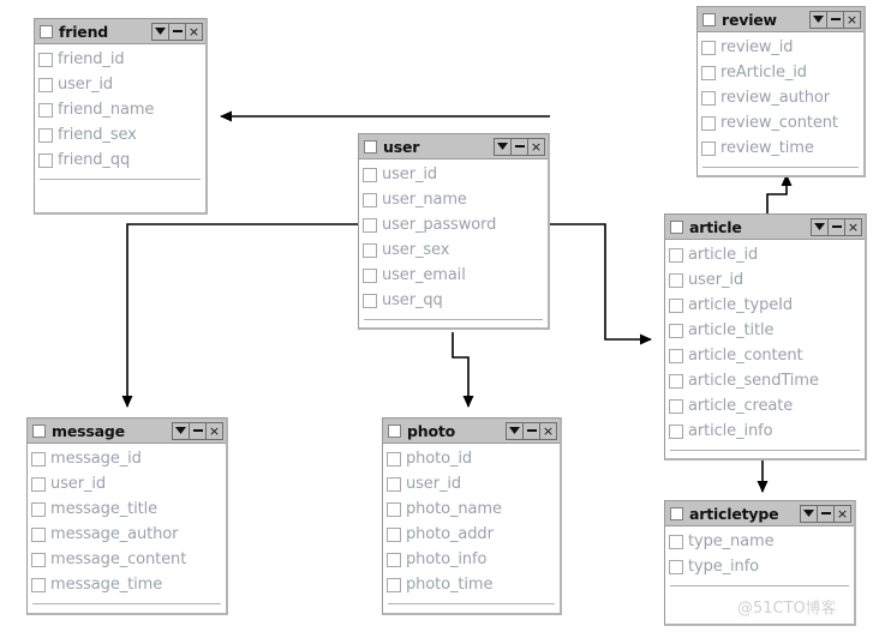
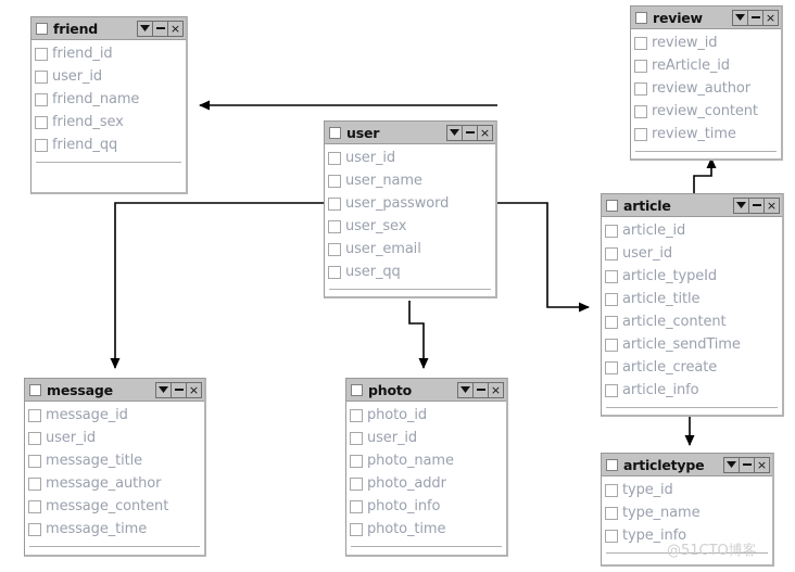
  friend
  ×
  friend_id
  user_id
  friend_name
  friend_sex
  friend_qq
  user
  ×
  user_id
  user_name
  user_password
  user_sex
  user_email
  user_qq
  review
  ×
  review_id
  reArticle_id
  review_author
  review_content
  review_time
  article
  ×
  article_id
  user_id
  article_typeId
  article_title
  article_content
  article_sendTime
  article_create
  article_info
  articletype
  ×
+ type_id
  type_name
  type_info
  message
  ×
  message_id
  user_id
  message_title
  message_author
  message_content
  message_time
  photo
  ×
  photo_id
  user_id
  photo_name
  photo_addr
  photo_info
  photo_time
  @51CTO博客
